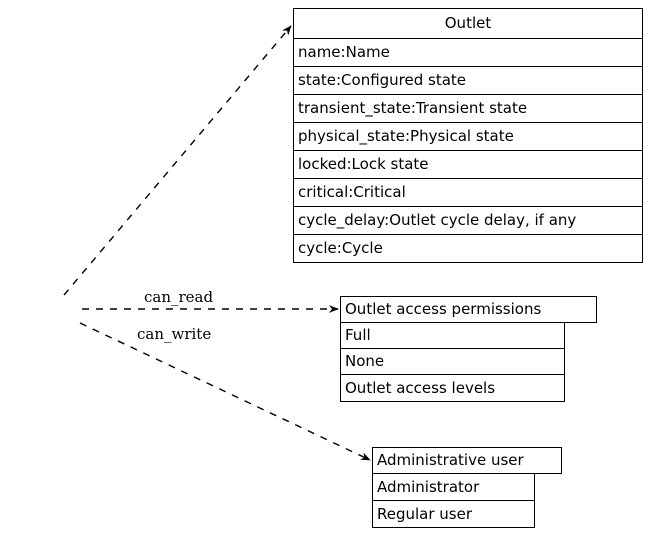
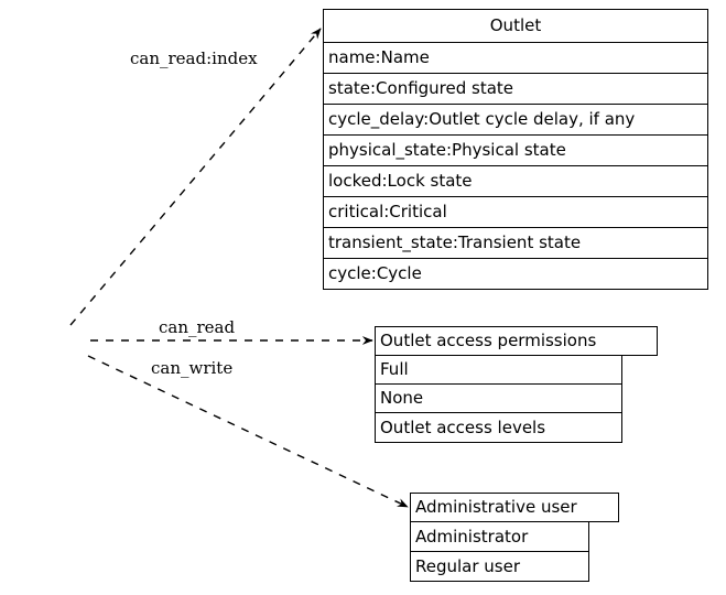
+ can_read:index
  can_read
  can_write
  Outlet
  name:Name
  state:Configured state
- transient_state:Transient state
+ cycle_delay:Outlet cycle delay, if any
  physical_state:Physical state
  locked:Lock state
  critical:Critical
- cycle_delay:Outlet cycle delay, if any
+ transient_state:Transient state
  cycle:Cycle
  Outlet access permissions
  Full
  None
  Outlet access levels
  Administrative user
  Administrator
  Regular user
